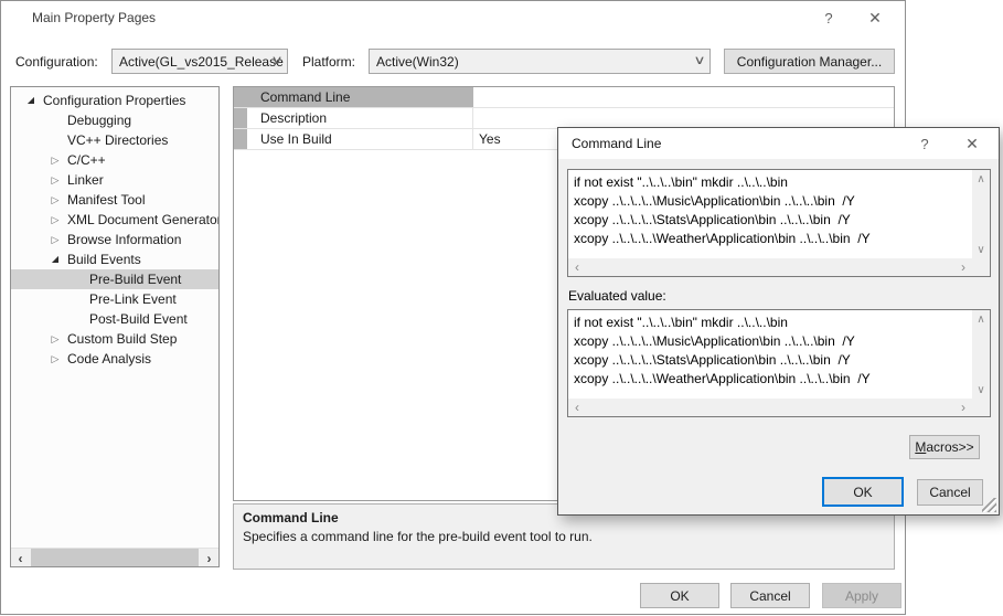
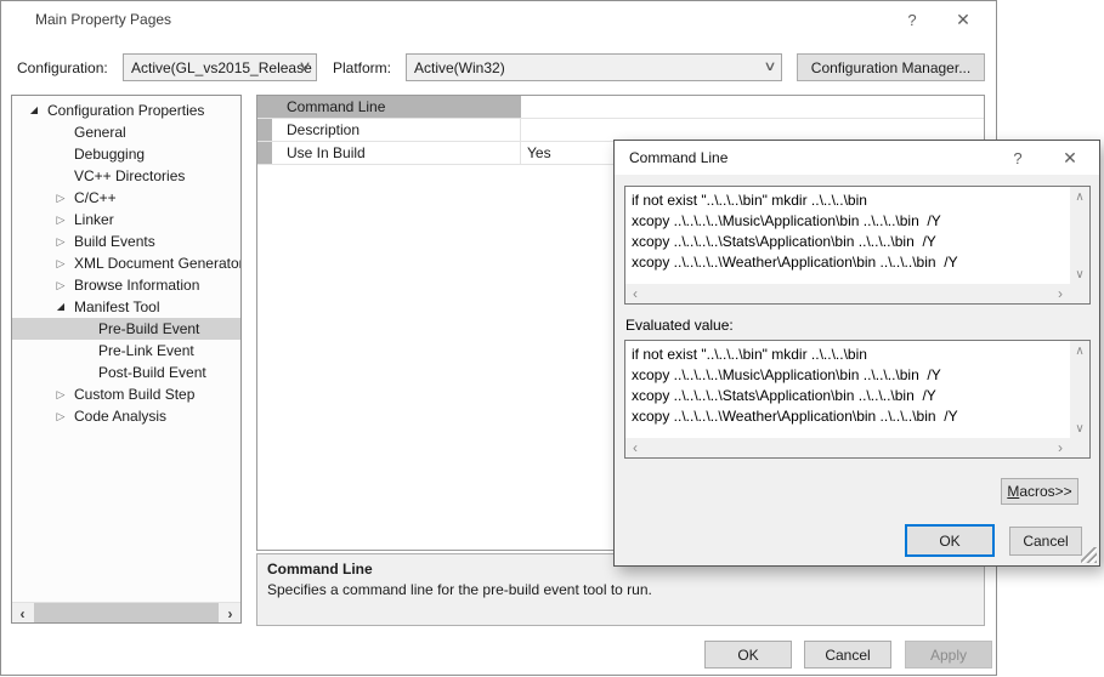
  Main Property Pages
  ?
  ✕
  Configuration:
  Active(GL_vs2015_Release
  ∨
  Platform:
  Active(Win32)
  ∨
  Configuration Manager...
  ◢
  Configuration Properties
+ General
  Debugging
  VC++ Directories
  ▷
  C/C++
  ▷
  Linker
  ▷
- Manifest Tool
+ Build Events
  ▷
  XML Document Generato
  ▷
  Browse Information
  ◢
- Build Events
+ Manifest Tool
  Pre-Build Event
  Pre-Link Event
  Post-Build Event
  ▷
  Custom Build Step
  ▷
  Code Analysis
  ‹
  ›
  Command Line
  Description
  Use In Build
  Yes
  Command Line
  Specifies a command line for the pre-build event tool to run.
  OK
  Cancel
  Apply
  Command Line
  ?
  ✕
  if not exist "..\..\..\bin" mkdir ..\..\..\bin
  xcopy ..\..\..\..\Music\Application\bin ..\..\..\bin /Y
  xcopy ..\..\..\..\Stats\Application\bin ..\..\..\bin /Y
  xcopy ..\..\..\..\Weather\Application\bin ..\..\..\bin /Y
  ∧
  ∨
  ‹
  ›
  Evaluated value:
  if not exist "..\..\..\bin" mkdir ..\..\..\bin
  xcopy ..\..\..\..\Music\Application\bin ..\..\..\bin /Y
  xcopy ..\..\..\..\Stats\Application\bin ..\..\..\bin /Y
  xcopy ..\..\..\..\Weather\Application\bin ..\..\..\bin /Y
  ∧
  ∨
  ‹
  ›
  Macros>>
  OK
  Cancel
